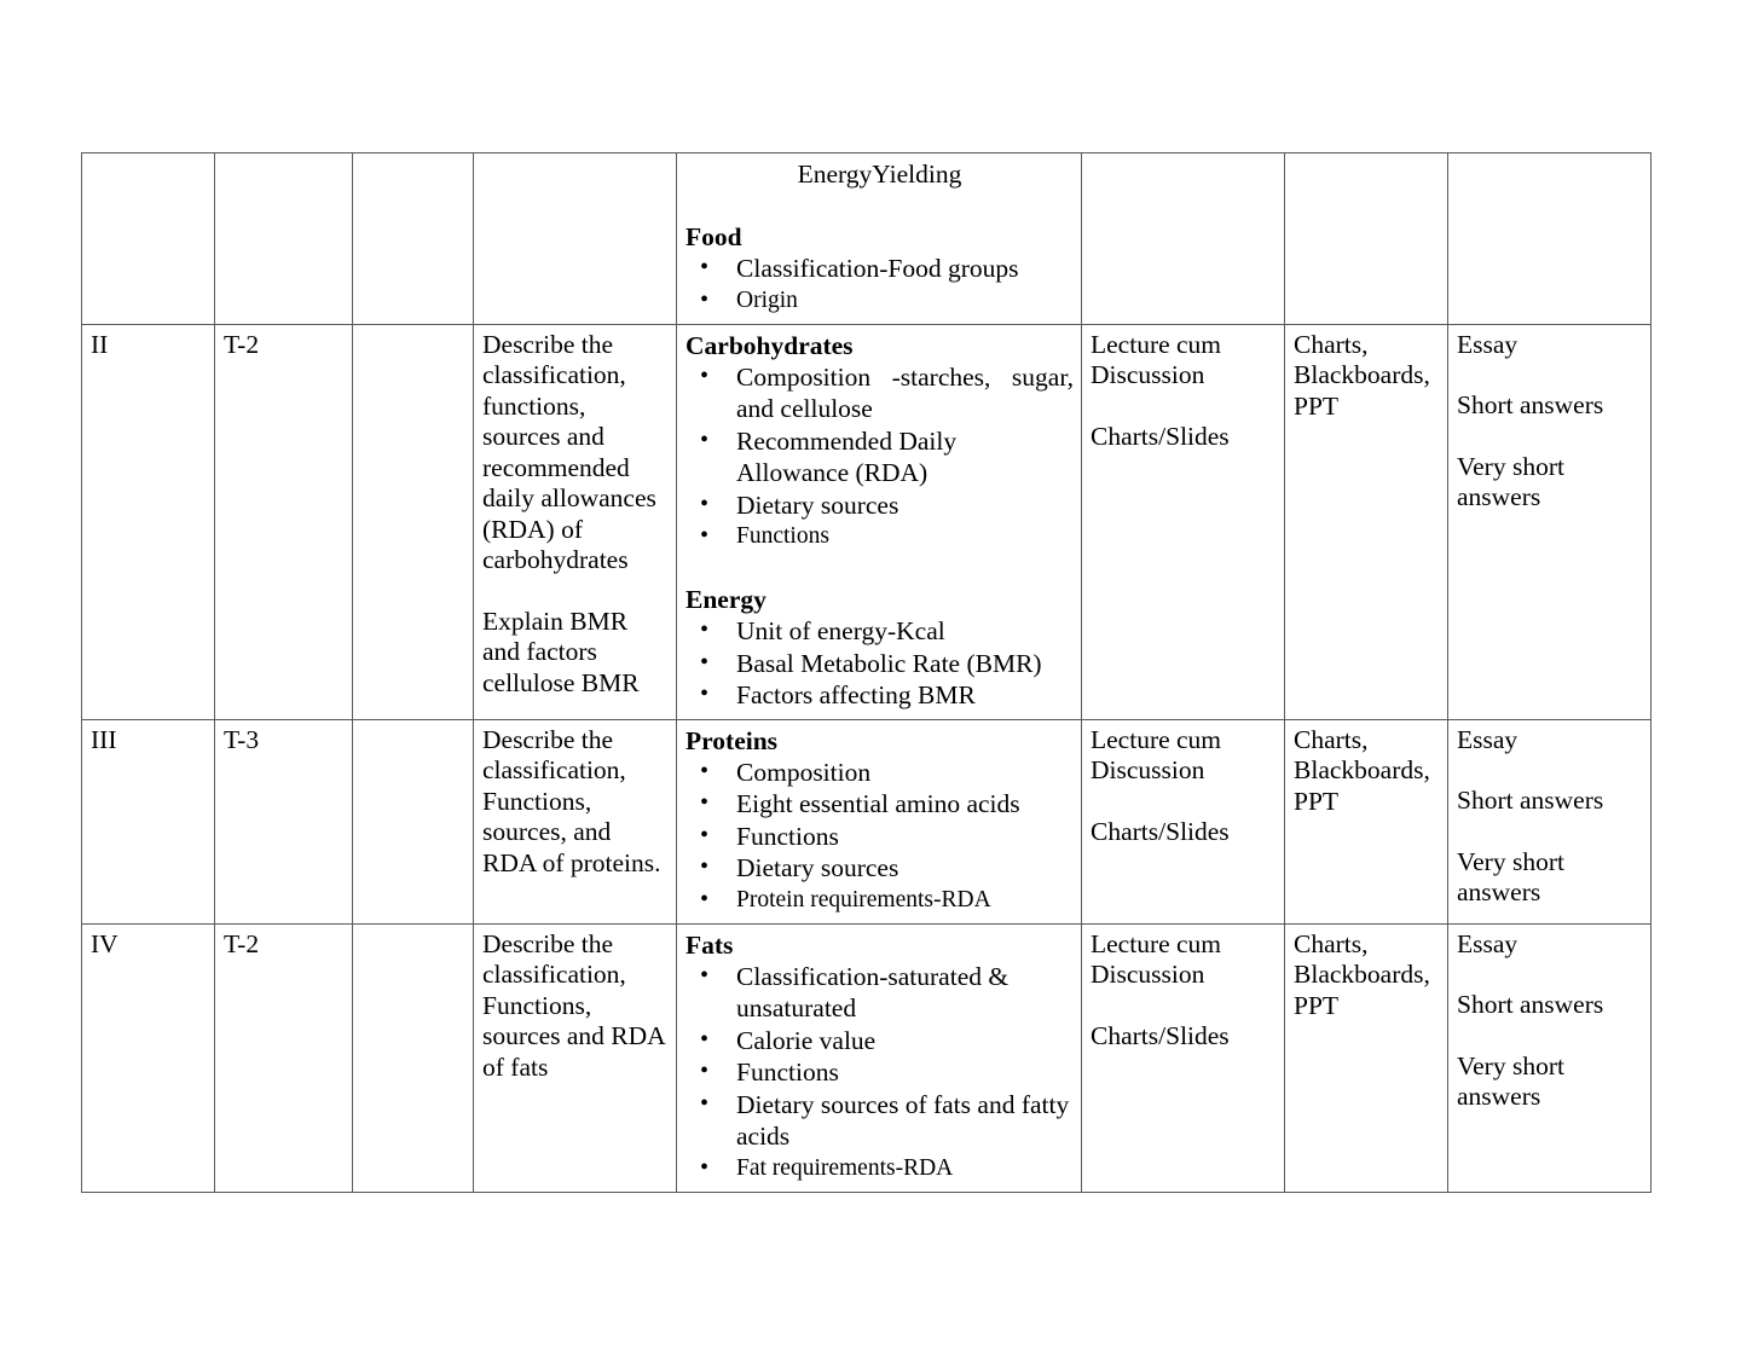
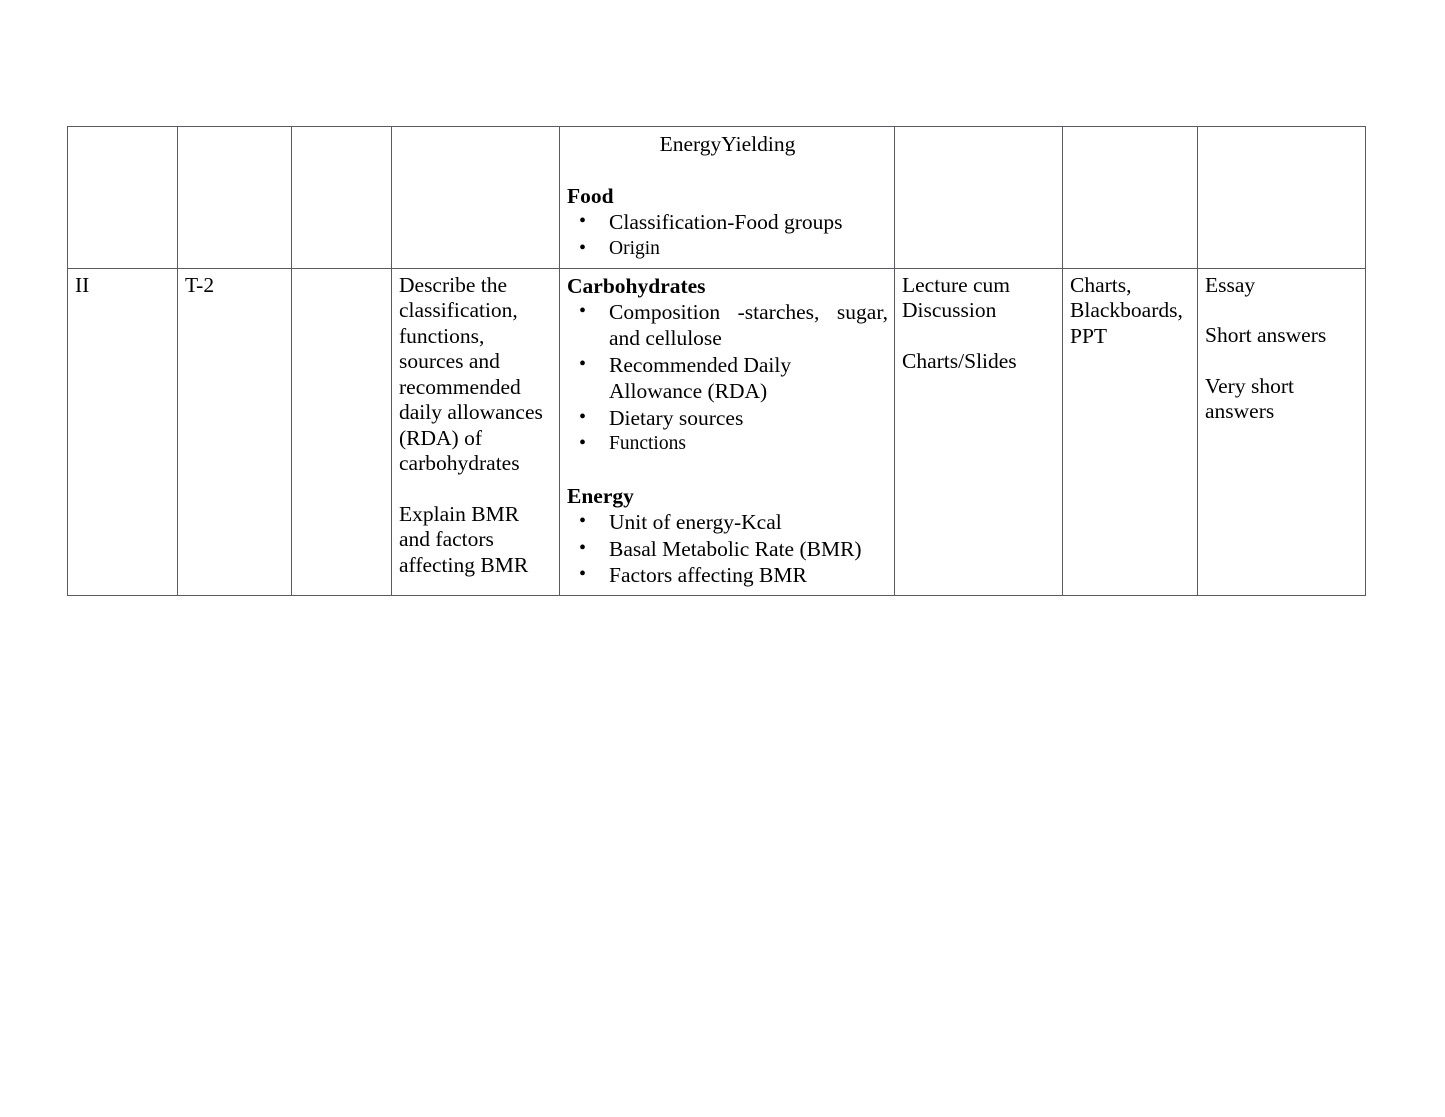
  				EnergyYielding Food Classification-Food groups Origin
- II	T-2		Describe the classification, functions, sources and recommended daily allowances (RDA) of carbohydrates Explain BMR and factors cellulose BMR	Carbohydrates Composition -starches, sugar, and cellulose Recommended Daily Allowance (RDA) Dietary sources Functions Energy Unit of energy-Kcal Basal Metabolic Rate (BMR) Factors affecting BMR	Lecture cum Discussion Charts/Slides	Charts, Blackboards, PPT	Essay Short answers Very short answers
+ II	T-2		Describe the classification, functions, sources and recommended daily allowances (RDA) of carbohydrates Explain BMR and factors affecting BMR	Carbohydrates Composition -starches, sugar, and cellulose Recommended Daily Allowance (RDA) Dietary sources Functions Energy Unit of energy-Kcal Basal Metabolic Rate (BMR) Factors affecting BMR	Lecture cum Discussion Charts/Slides	Charts, Blackboards, PPT	Essay Short answers Very short answers
- III	T-3		Describe the classification, Functions, sources, and RDA of proteins.	Proteins Composition Eight essential amino acids Functions Dietary sources Protein requirements-RDA	Lecture cum Discussion Charts/Slides	Charts, Blackboards, PPT	Essay Short answers Very short answers
- IV	T-2		Describe the classification, Functions, sources and RDA of fats	Fats Classification-saturated & unsaturated Calorie value Functions Dietary sources of fats and fatty acids Fat requirements-RDA	Lecture cum Discussion Charts/Slides	Charts, Blackboards, PPT	Essay Short answers Very short answers
